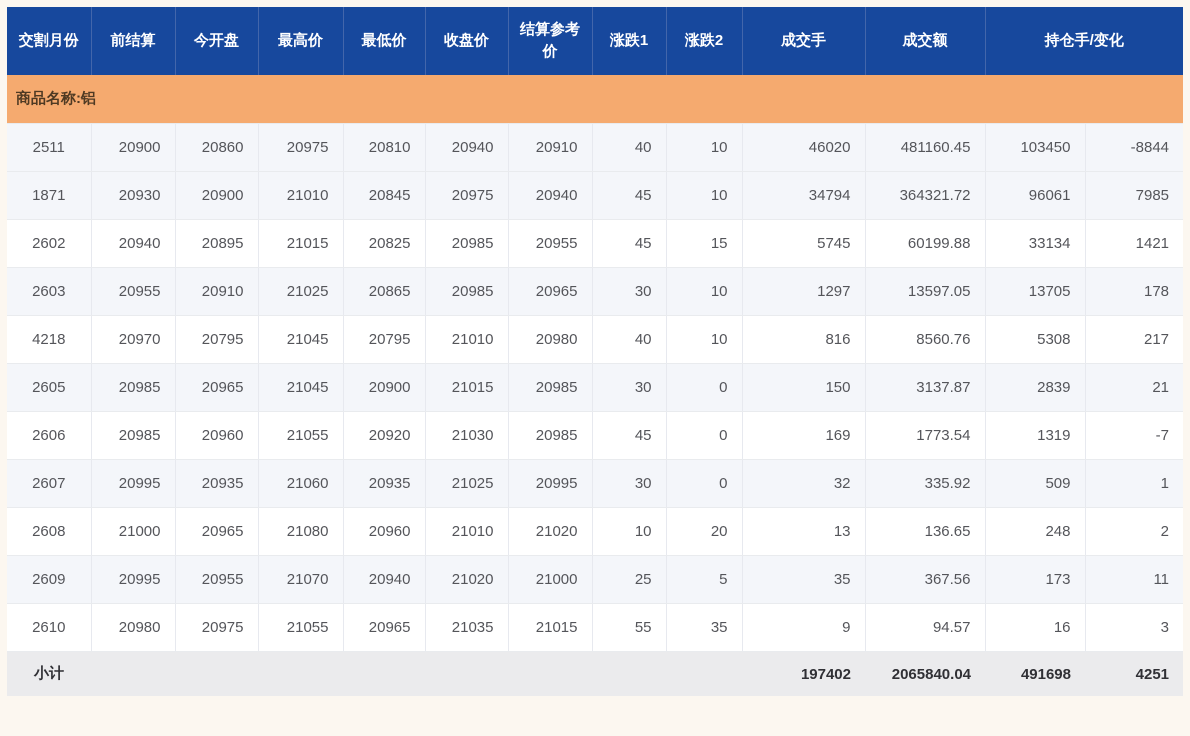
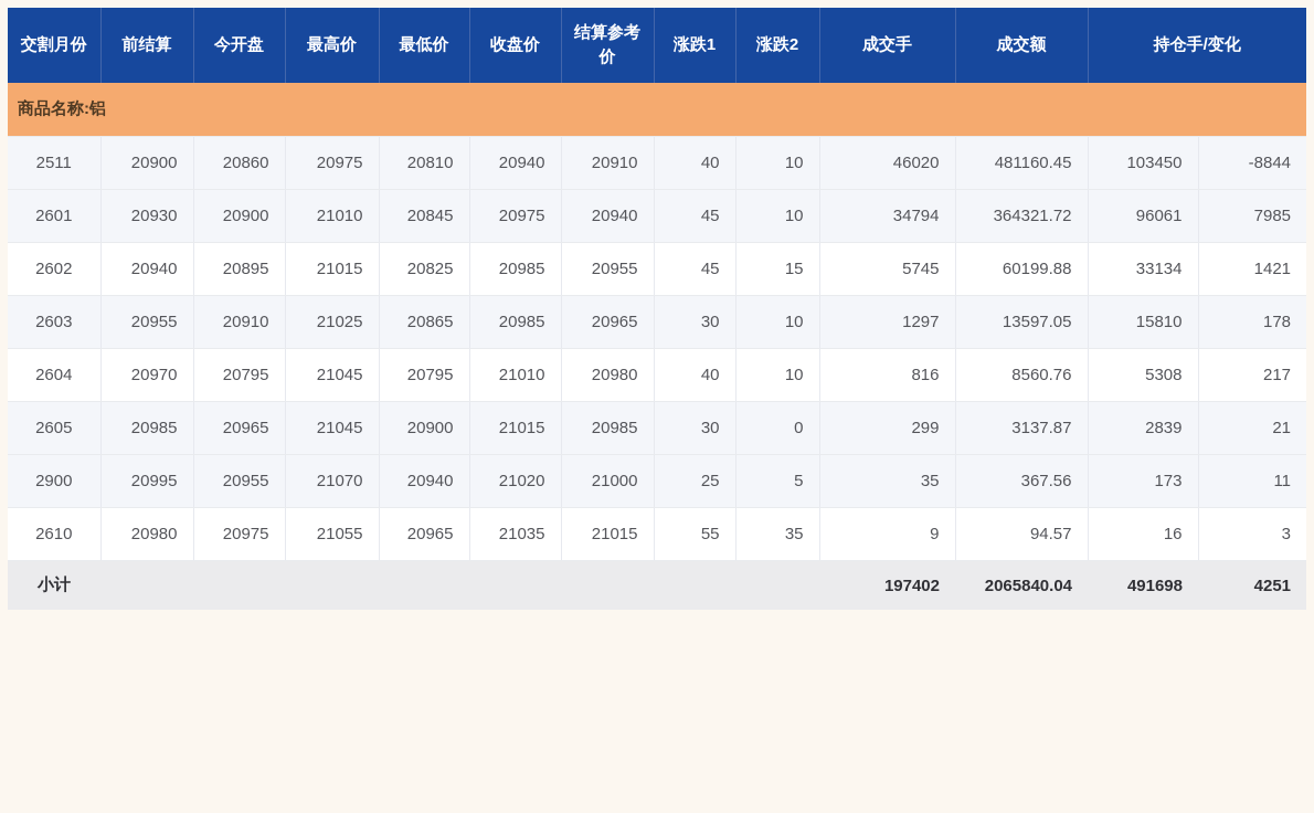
  交割月份	前结算	今开盘	最高价	最低价	收盘价	结算参考价	涨跌1	涨跌2	成交手	成交额	持仓手/变化
  商品名称:铝
  2511	20900	20860	20975	20810	20940	20910	40	10	46020	481160.45	103450	-8844
- 1871	20930	20900	21010	20845	20975	20940	45	10	34794	364321.72	96061	7985
+ 2601	20930	20900	21010	20845	20975	20940	45	10	34794	364321.72	96061	7985
  2602	20940	20895	21015	20825	20985	20955	45	15	5745	60199.88	33134	1421
- 2603	20955	20910	21025	20865	20985	20965	30	10	1297	13597.05	13705	178
+ 2603	20955	20910	21025	20865	20985	20965	30	10	1297	13597.05	15810	178
- 4218	20970	20795	21045	20795	21010	20980	40	10	816	8560.76	5308	217
+ 2604	20970	20795	21045	20795	21010	20980	40	10	816	8560.76	5308	217
- 2605	20985	20965	21045	20900	21015	20985	30	0	150	3137.87	2839	21
+ 2605	20985	20965	21045	20900	21015	20985	30	0	299	3137.87	2839	21
- 2606	20985	20960	21055	20920	21030	20985	45	0	169	1773.54	1319	-7
- 2607	20995	20935	21060	20935	21025	20995	30	0	32	335.92	509	1
- 2608	21000	20965	21080	20960	21010	21020	10	20	13	136.65	248	2
- 2609	20995	20955	21070	20940	21020	21000	25	5	35	367.56	173	11
+ 2900	20995	20955	21070	20940	21020	21000	25	5	35	367.56	173	11
  2610	20980	20975	21055	20965	21035	21015	55	35	9	94.57	16	3
  小计		197402	2065840.04	491698	4251
